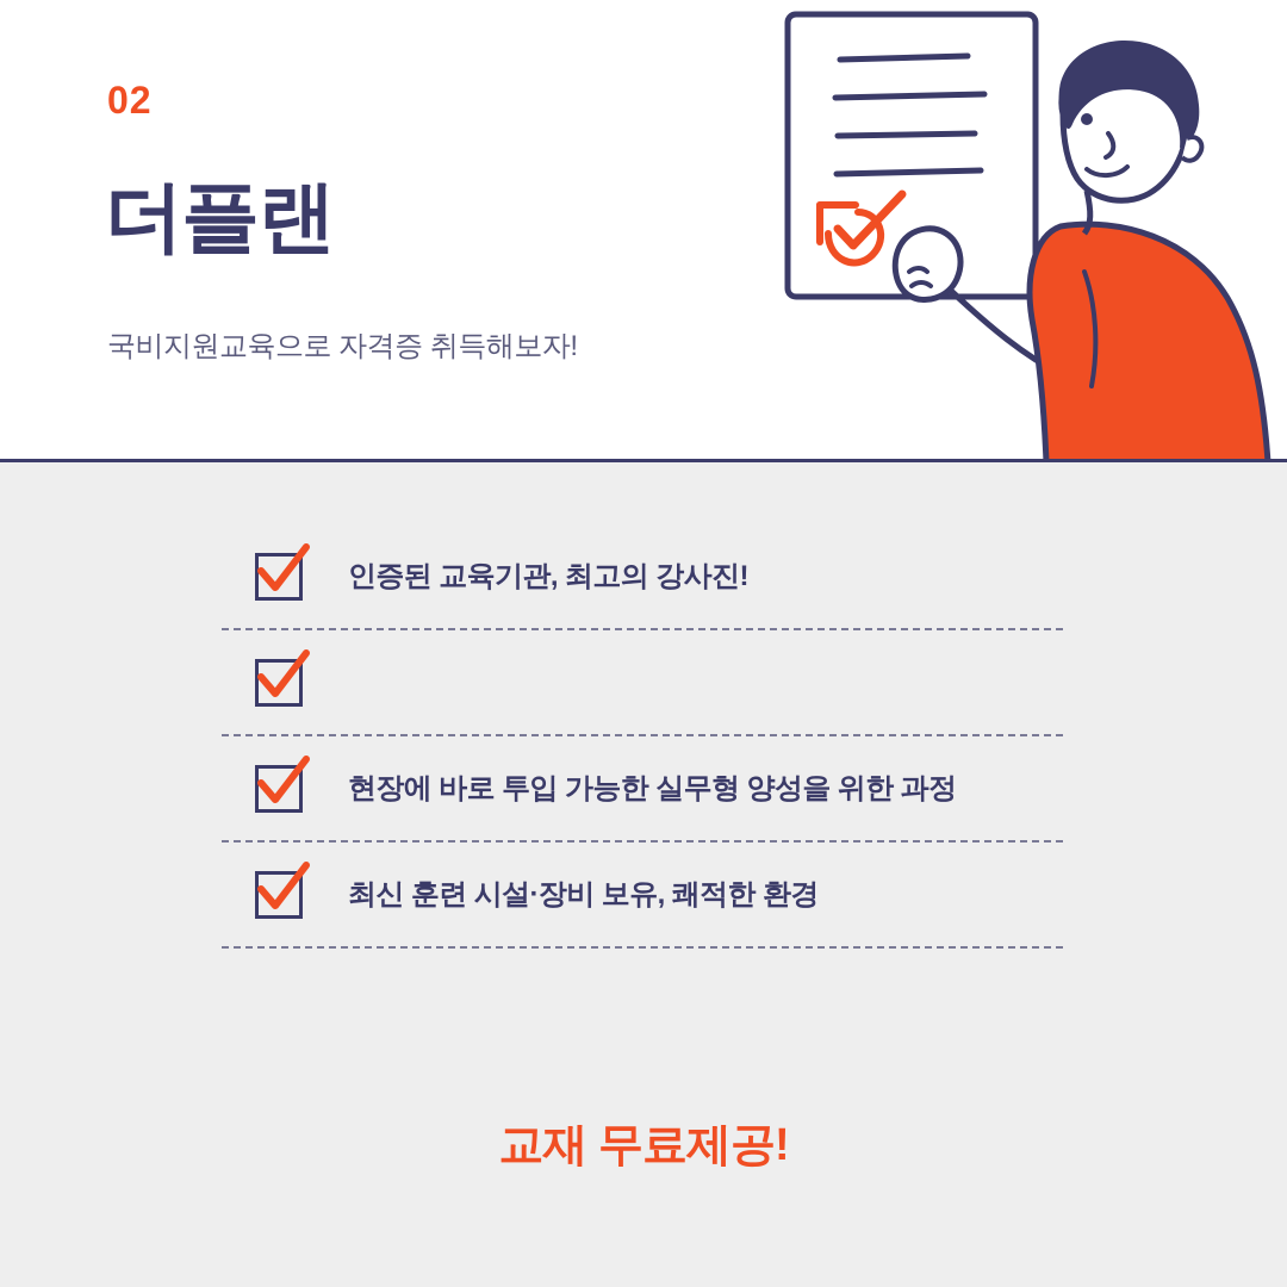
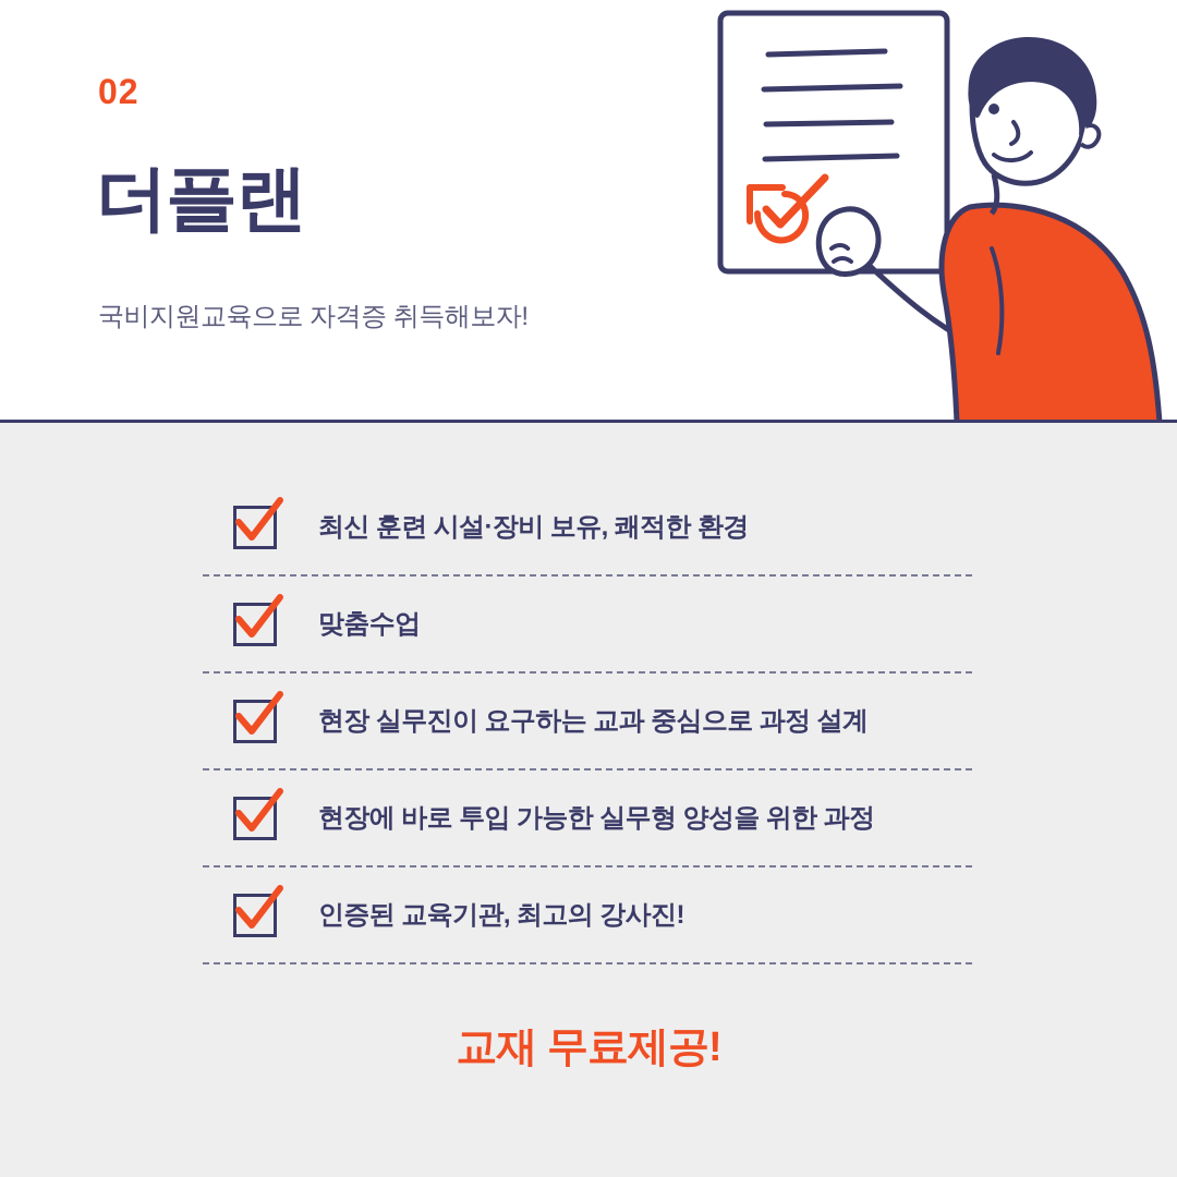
  02
  더플랜
  국비지원교육으로 자격증 취득해보자!
- 인증된 교육기관, 최고의 강사진!
+ 최신 훈련 시설·장비 보유, 쾌적한 환경
+ 맞춤수업
+ 현장 실무진이 요구하는 교과 중심으로 과정 설계
  현장에 바로 투입 가능한 실무형 양성을 위한 과정
- 최신 훈련 시설·장비 보유, 쾌적한 환경
+ 인증된 교육기관, 최고의 강사진!
  교재 무료제공!
